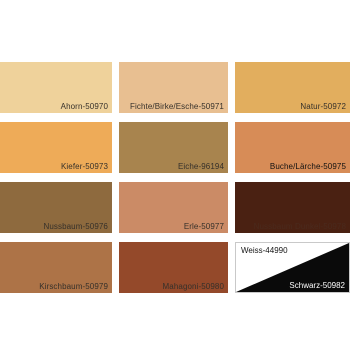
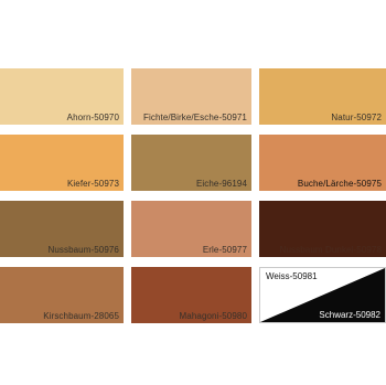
  Ahorn-50970
  Fichte/Birke/Esche-50971
  Natur-50972
  Kiefer-50973
  Eiche-96194
  Buche/Lärche-50975
  Nussbaum-50976
  Erle-50977
- Kirschbaum-50979
+ Kirschbaum-28065
  Mahagoni-50980
- Weiss-44990
+ Weiss-50981
  Schwarz-50982
